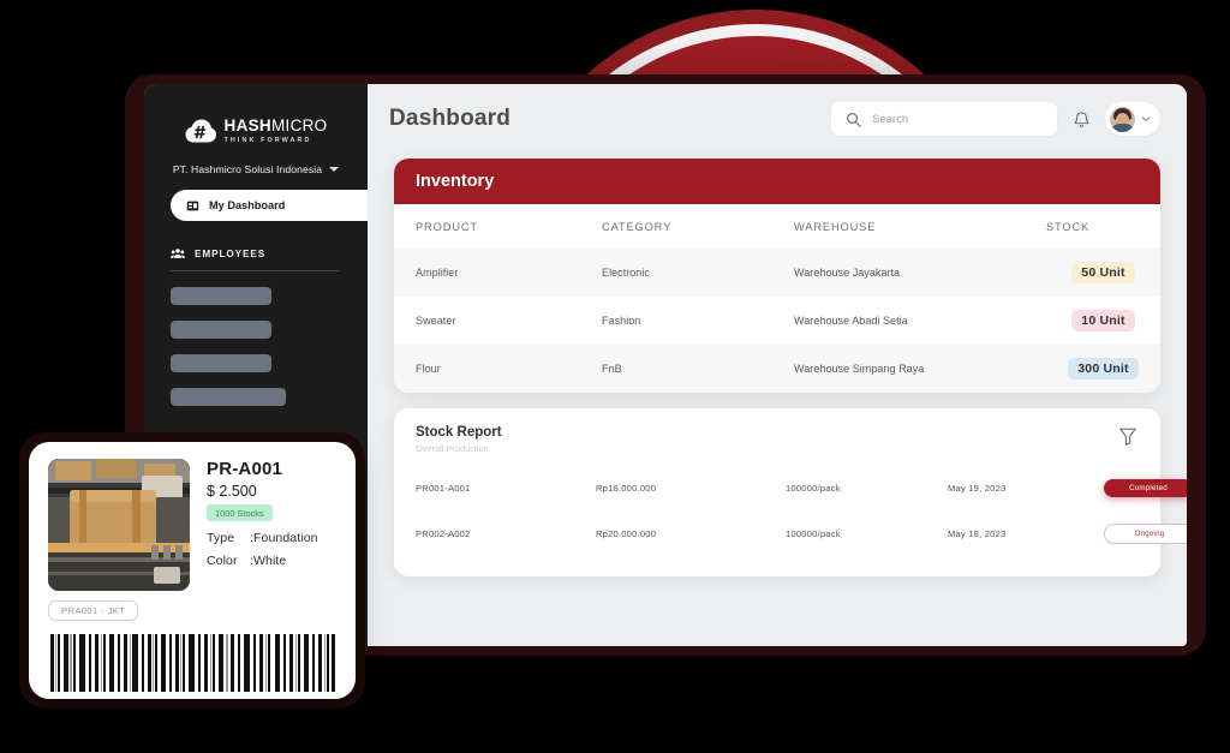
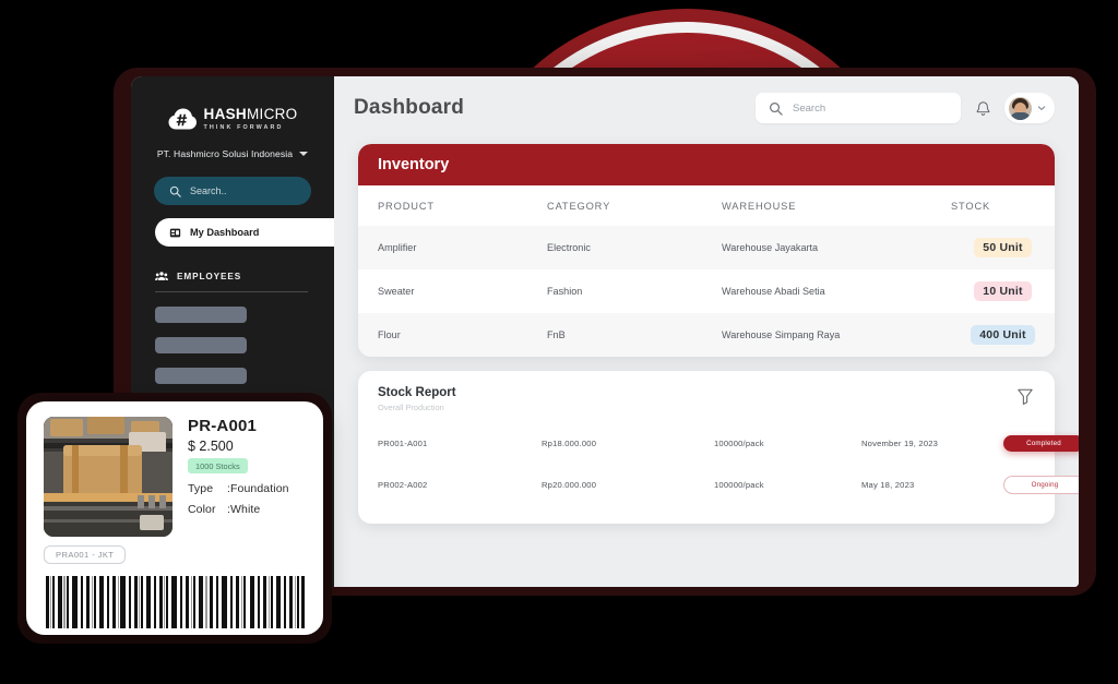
  HASHMICRO
  PT. Hashmicro Solusi Indonesia
+ Search..
  My Dashboard
  EMPLOYEES
  Dashboard
  Search
  Inventory
  PRODUCT	CATEGORY	WAREHOUSE	STOCK
  Amplifier	Electronic	Warehouse Jayakarta	50 Unit
  Sweater	Fashion	Warehouse Abadi Setia	10 Unit
- Flour	FnB	Warehouse Simpang Raya	300 Unit
+ Flour	FnB	Warehouse Simpang Raya	400 Unit
  Stock Report
  Overall Production
- PR001-A001	Rp18.000.000	100000/pack	May 19, 2023
+ PR001-A001	Rp18.000.000	100000/pack	November 19, 2023
  PR002-A002	Rp20.000.000	100000/pack	May 18, 2023
  PR-A001
  $ 2.500
  1000 Stocks
  Type :Foundation
  Color :White
  PRA001 - JKT
